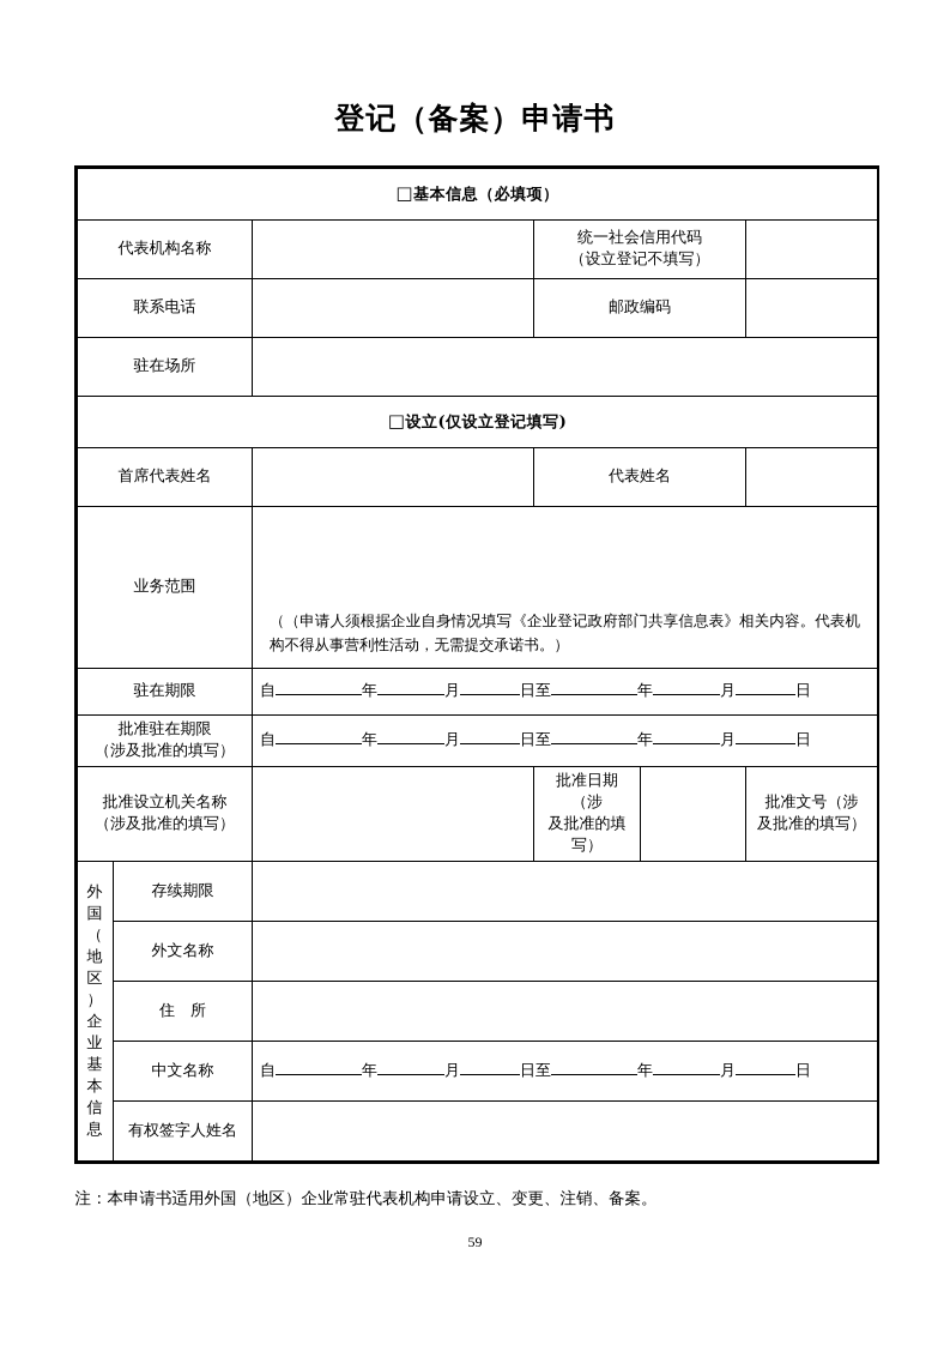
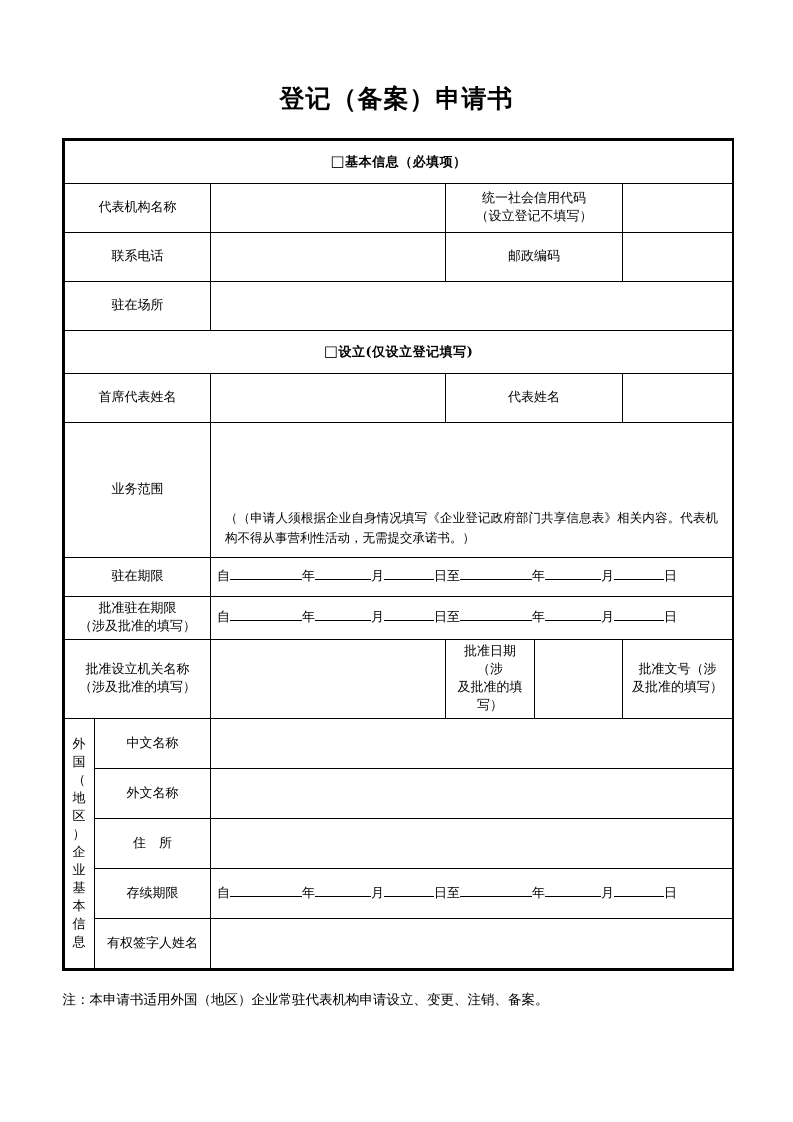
  登记（备案）申请书
  □基本信息（必填项）
  代表机构名称		统一社会信用代码 （设立登记不填写）
  联系电话		邮政编码
  驻在场所
  □设立(仅设立登记填写)
  首席代表姓名		代表姓名
  业务范围	（（申请人须根据企业自身情况填写《企业登记政府部门共享信息表》相关内容。代表机构不得从事营利性活动，无需提交承诺书。）
  驻在期限	自 年 月 日至 年 月 日
  批准驻在期限 （涉及批准的填写）	自 年 月 日至 年 月 日
  批准设立机关名称 （涉及批准的填写）		批准日期（涉 及批准的填写）		批准文号（涉 及批准的填写）
- 外 国 （ 地 区 ） 企 业 基 本 信 息	存续期限
+ 外 国 （ 地 区 ） 企 业 基 本 信 息	中文名称
  外文名称
  住 所
- 中文名称	自 年 月 日至 年 月 日
+ 存续期限	自 年 月 日至 年 月 日
  有权签字人姓名
  注：本申请书适用外国（地区）企业常驻代表机构申请设立、变更、注销、备案。
- 59
